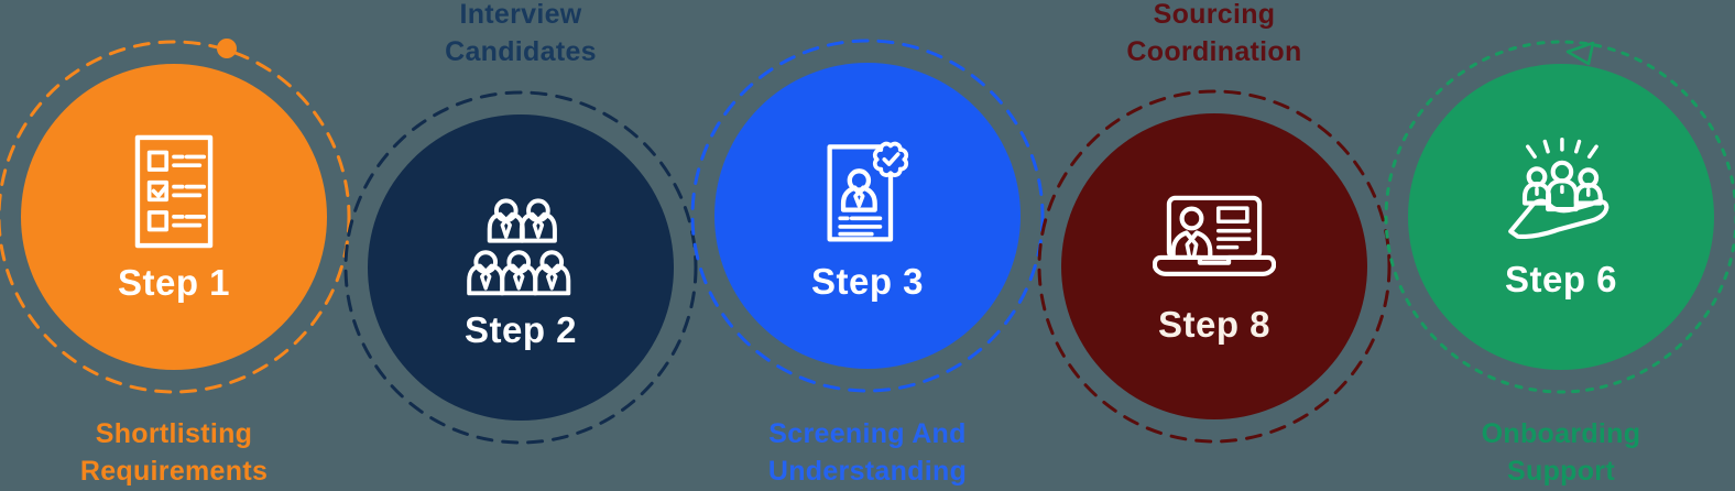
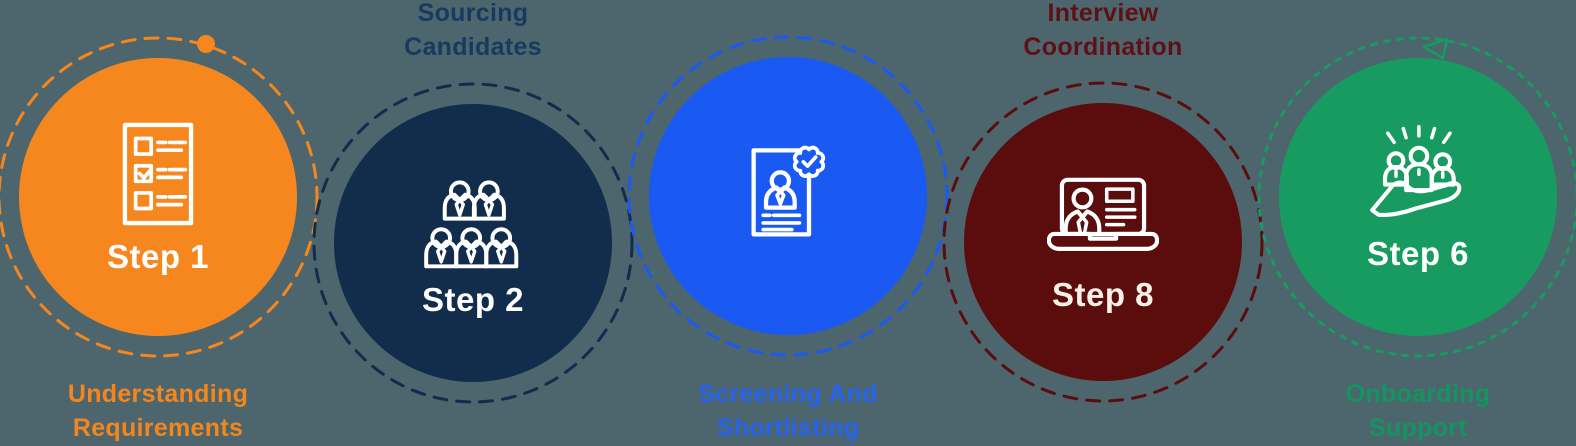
  Step 1
  Step 2
- Step 3
  Step 8
  Step 6
- Shortlisting
+ Understanding
  Requirements
- Interview
+ Sourcing
  Candidates
  Screening And
- Understanding
+ Shortlisting
- Sourcing
+ Interview
  Coordination
  Onboarding
  Support
